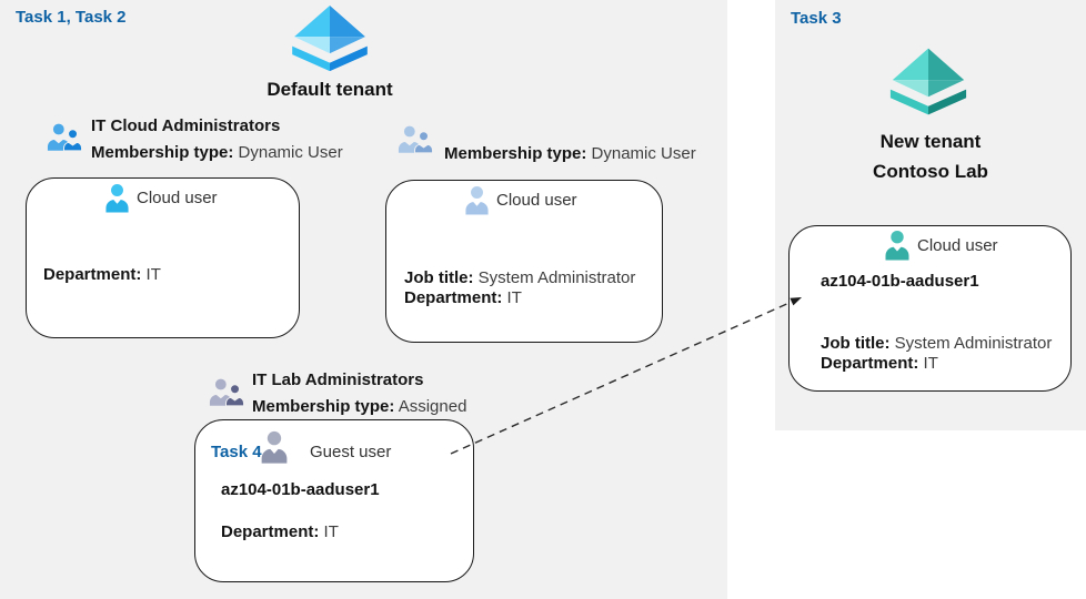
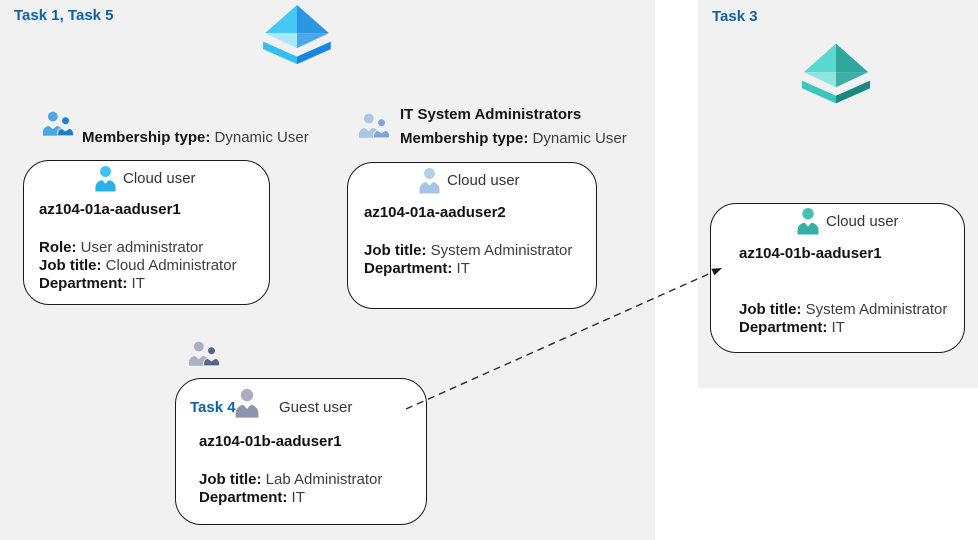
- Task 1, Task 2
+ Task 1, Task 5
- Default tenant
- IT Cloud Administrators
  Membership type: Dynamic User
  Cloud user
+ az104-01a-aaduser1
+ Role: User administrator
+ Job title: Cloud Administrator
  Department: IT
+ IT System Administrators
  Membership type: Dynamic User
  Cloud user
+ az104-01a-aaduser2
  Job title: System Administrator
  Department: IT
- IT Lab Administrators
- Membership type: Assigned
  Task 4
  Guest user
  az104-01b-aaduser1
+ Job title: Lab Administrator
  Department: IT
  Task 3
- New tenant
- Contoso Lab
  Cloud user
  az104-01b-aaduser1
  Job title: System Administrator
  Department: IT
